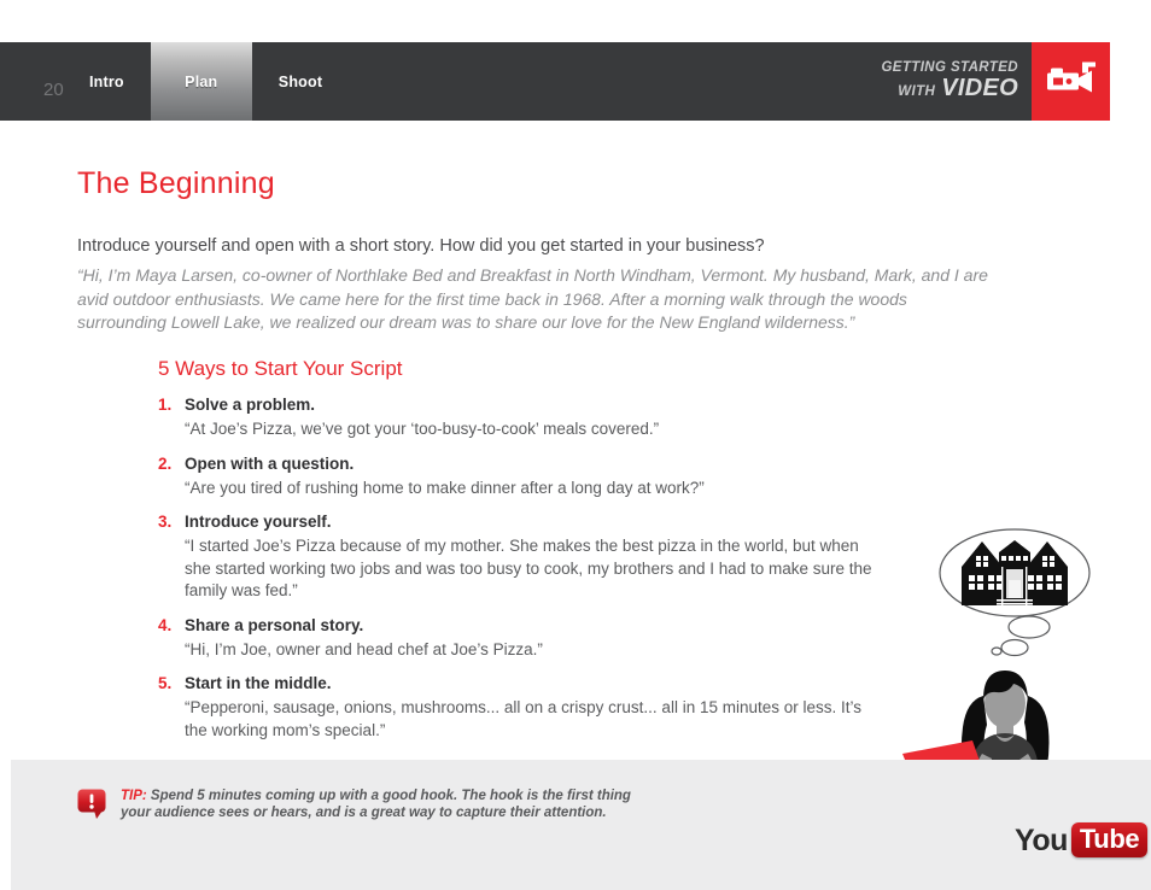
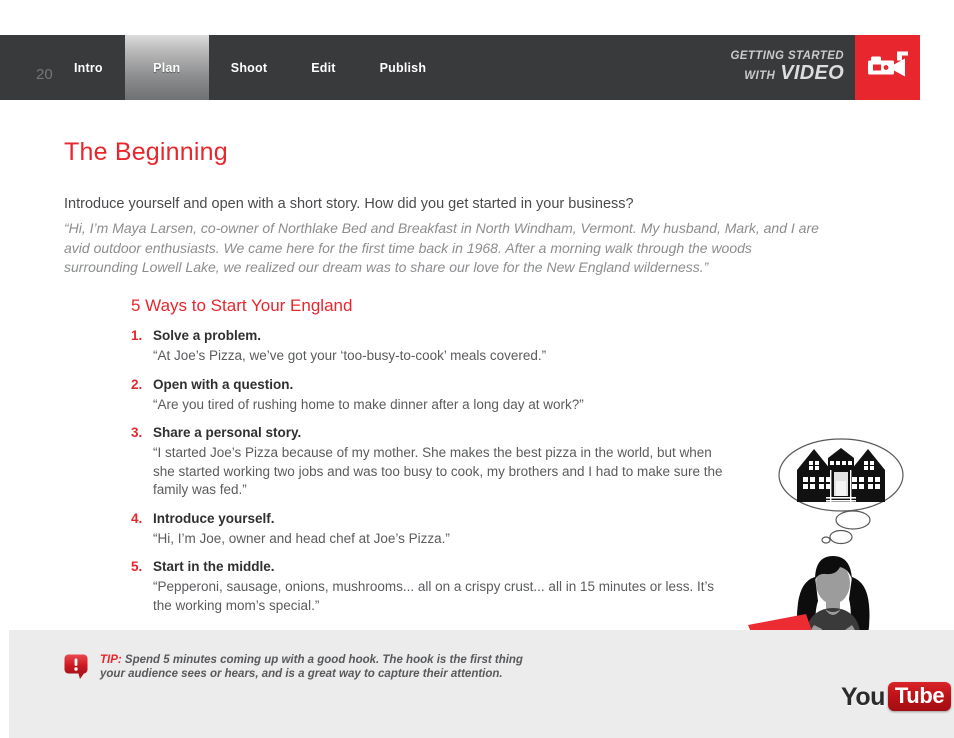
  Intro
  Plan
  Shoot
+ Edit
+ Publish
  GETTING STARTED
  WITH
  VIDEO
  The Beginning
  Introduce yourself and open with a short story. How did you get started in your business?
  “Hi, I’m Maya Larsen, co-owner of Northlake Bed and Breakfast in North Windham, Vermont. My husband, Mark, and I are avid outdoor enthusiasts. We came here for the first time back in 1968. After a morning walk through the woods surrounding Lowell Lake, we realized our dream was to share our love for the New England wilderness.”
- 5 Ways to Start Your Script
+ 5 Ways to Start Your England
  1.
  Solve a problem.
  “At Joe’s Pizza, we’ve got your ‘too-busy-to-cook’ meals covered.”
  2.
  Open with a question.
  “Are you tired of rushing home to make dinner after a long day at work?”
  3.
- Introduce yourself.
+ Share a personal story.
  “I started Joe’s Pizza because of my mother. She makes the best pizza in the world, but when she started working two jobs and was too busy to cook, my brothers and I had to make sure the family was fed.”
  4.
- Share a personal story.
+ Introduce yourself.
  “Hi, I’m Joe, owner and head chef at Joe’s Pizza.”
  5.
  Start in the middle.
  “Pepperoni, sausage, onions, mushrooms... all on a crispy crust... all in 15 minutes or less. It’s the working mom’s special.”
  TIP: Spend 5 minutes coming up with a good hook. The hook is the first thing your audience sees or hears, and is a great way to capture their attention.
  20
  You
  Tube
